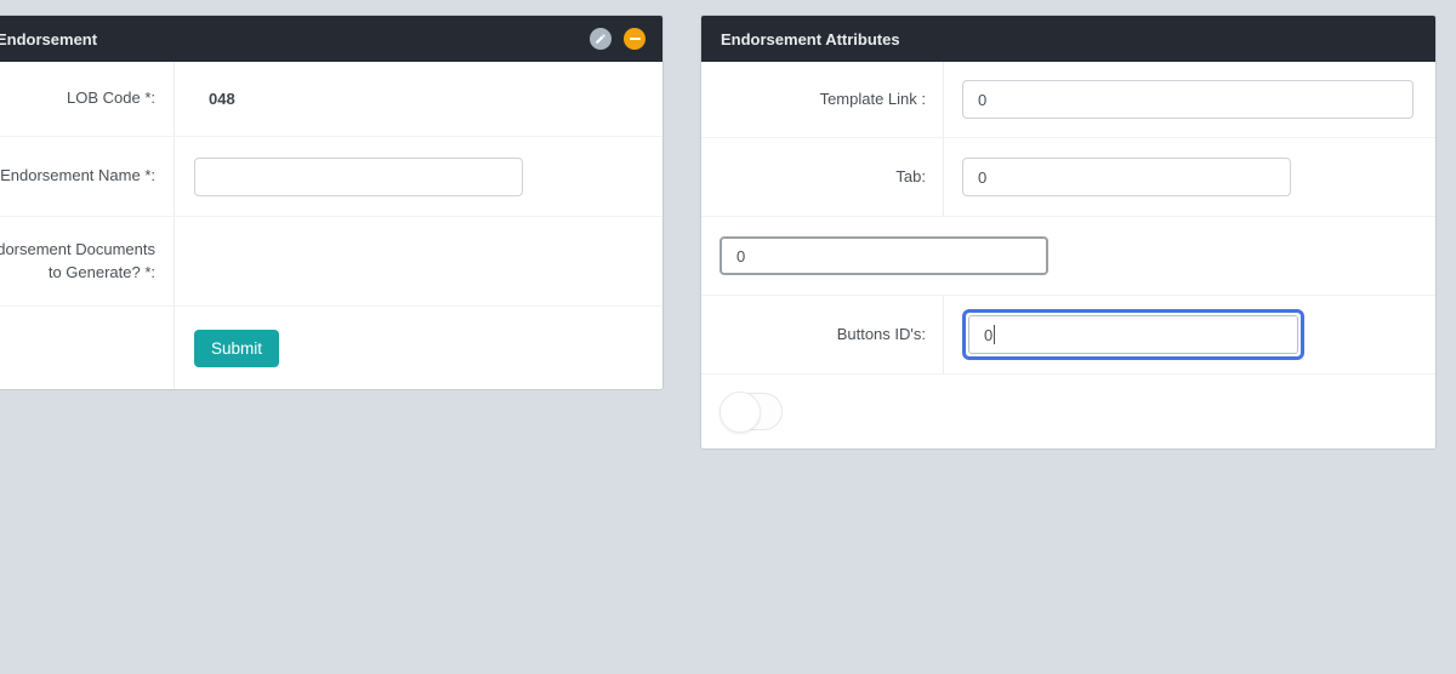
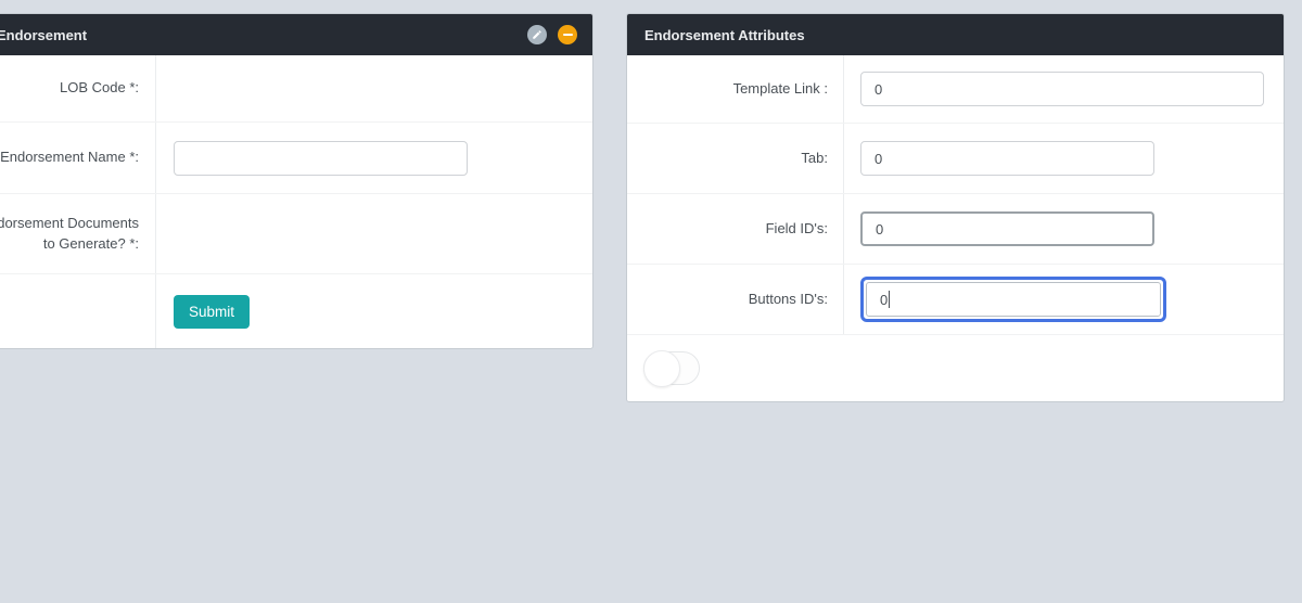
  Endorsement
  LOB Code *:
- 048
  Endorsement Name *:
  dorsement Documents to Generate? *:
  Submit
  Endorsement Attributes
  Template Link :
  0
  Tab:
  0
+ Field ID's:
  0
  Buttons ID's:
  0
